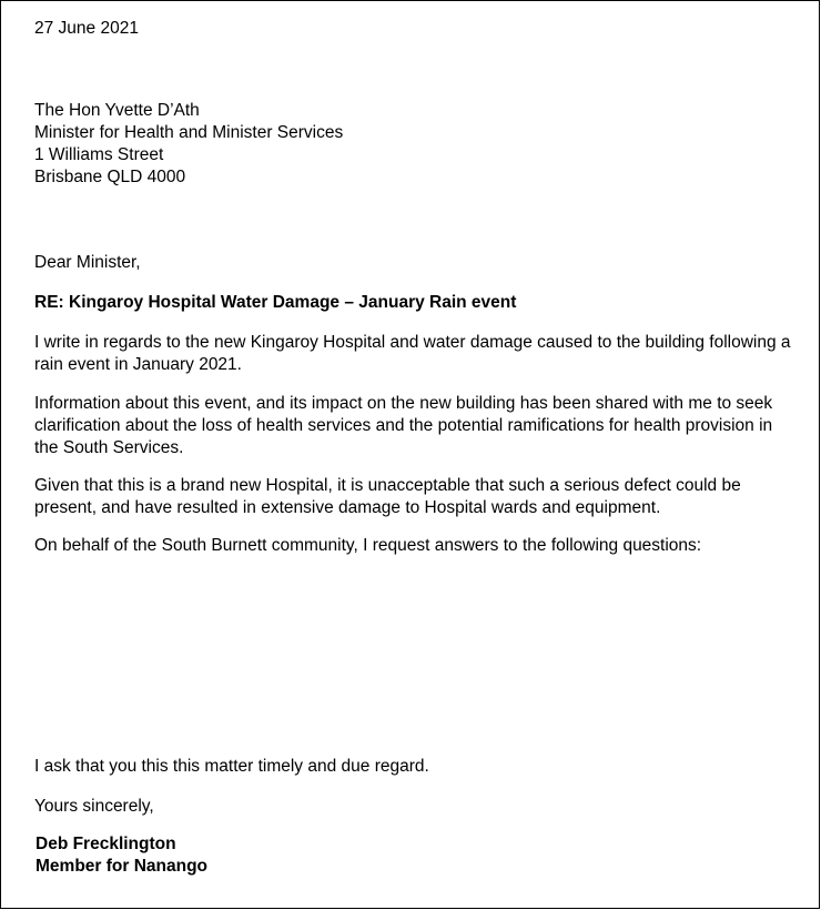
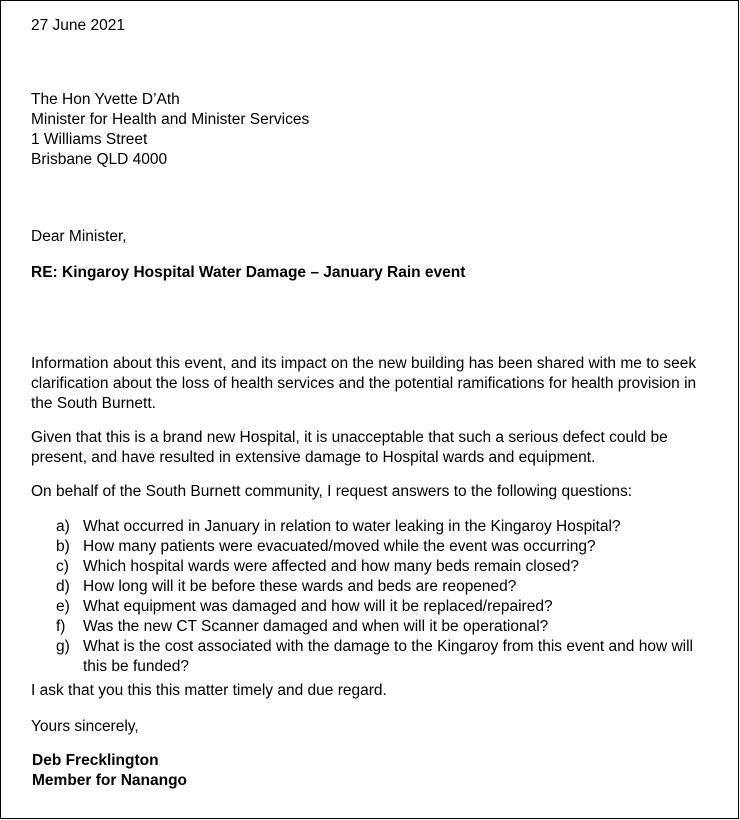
  27 June 2021
  The Hon Yvette D’Ath
  Minister for Health and Minister Services
  1 Williams Street
  Brisbane QLD 4000
  Dear Minister,
  RE: Kingaroy Hospital Water Damage – January Rain event
- I write in regards to the new Kingaroy Hospital and water damage caused to the building following a rain event in January 2021.
- Information about this event, and its impact on the new building has been shared with me to seek clarification about the loss of health services and the potential ramifications for health provision in the South Services.
+ Information about this event, and its impact on the new building has been shared with me to seek clarification about the loss of health services and the potential ramifications for health provision in the South Burnett.
  Given that this is a brand new Hospital, it is unacceptable that such a serious defect could be present, and have resulted in extensive damage to Hospital wards and equipment.
  On behalf of the South Burnett community, I request answers to the following questions:
+ a)
+ What occurred in January in relation to water leaking in the Kingaroy Hospital?
+ b)
+ How many patients were evacuated/moved while the event was occurring?
+ c)
+ Which hospital wards were affected and how many beds remain closed?
+ d)
+ How long will it be before these wards and beds are reopened?
+ e)
+ What equipment was damaged and how will it be replaced/repaired?
+ f)
+ Was the new CT Scanner damaged and when will it be operational?
+ g)
+ What is the cost associated with the damage to the Kingaroy from this event and how will this be funded?
  I ask that you this this matter timely and due regard.
  Yours sincerely,
  Deb Frecklington
  Member for Nanango
